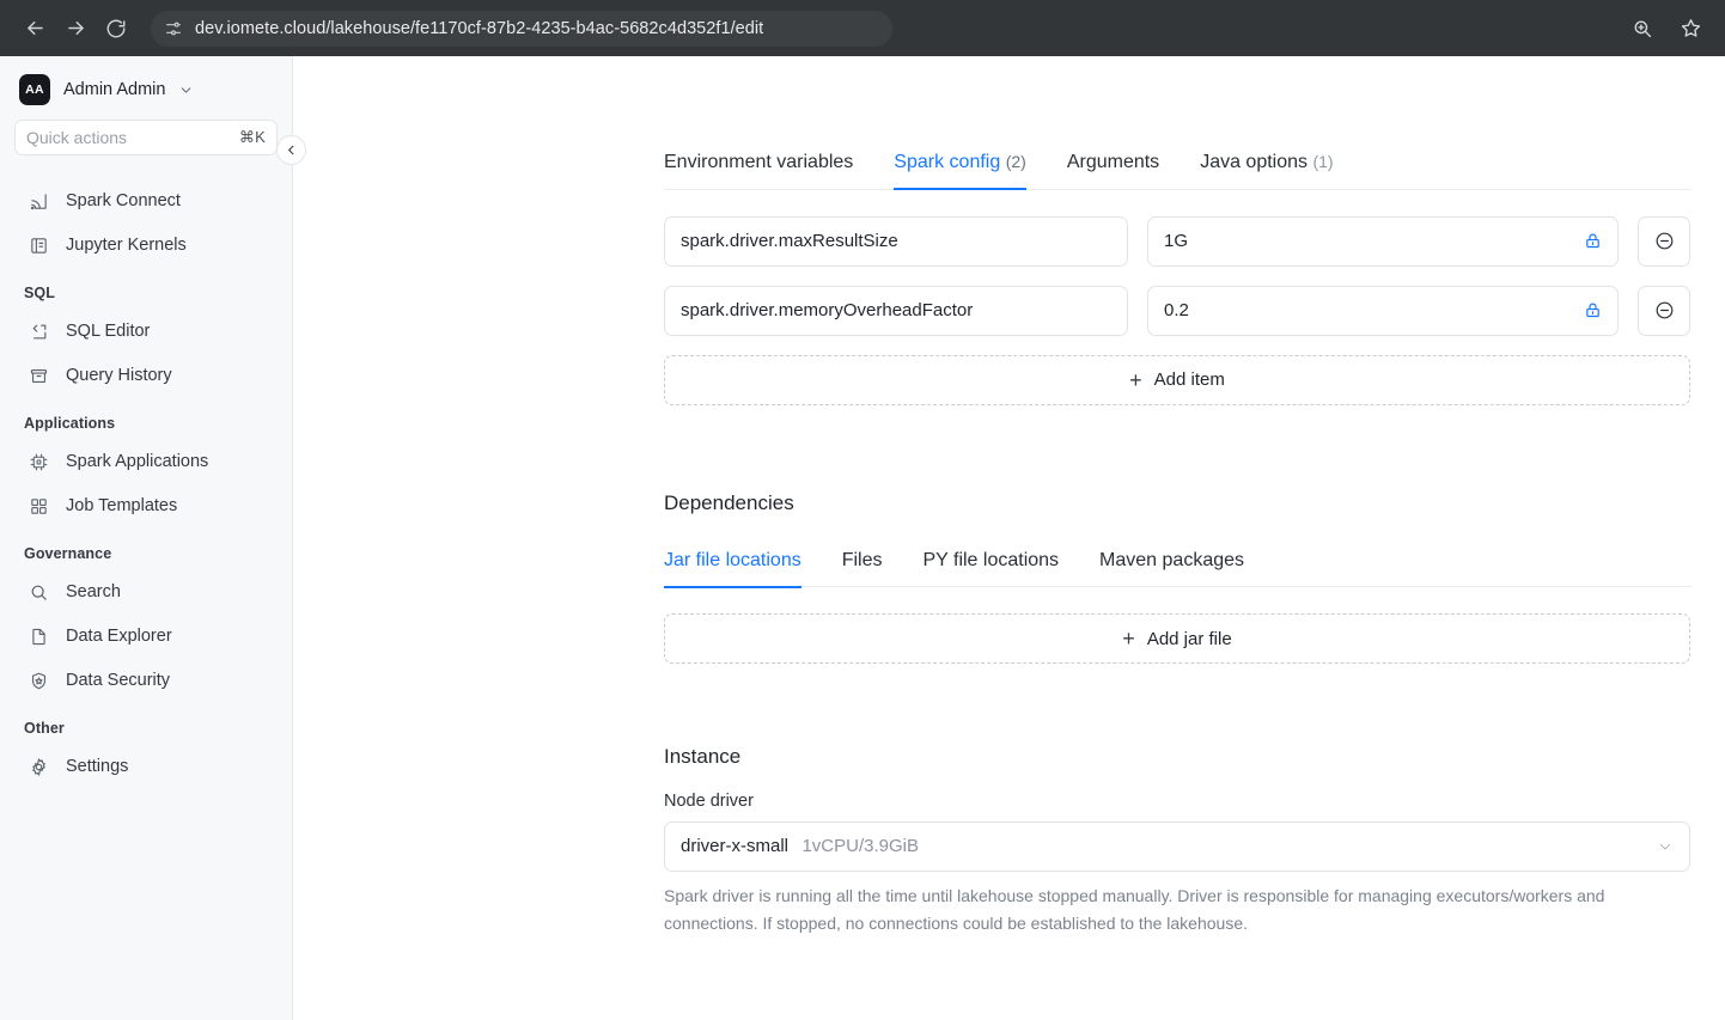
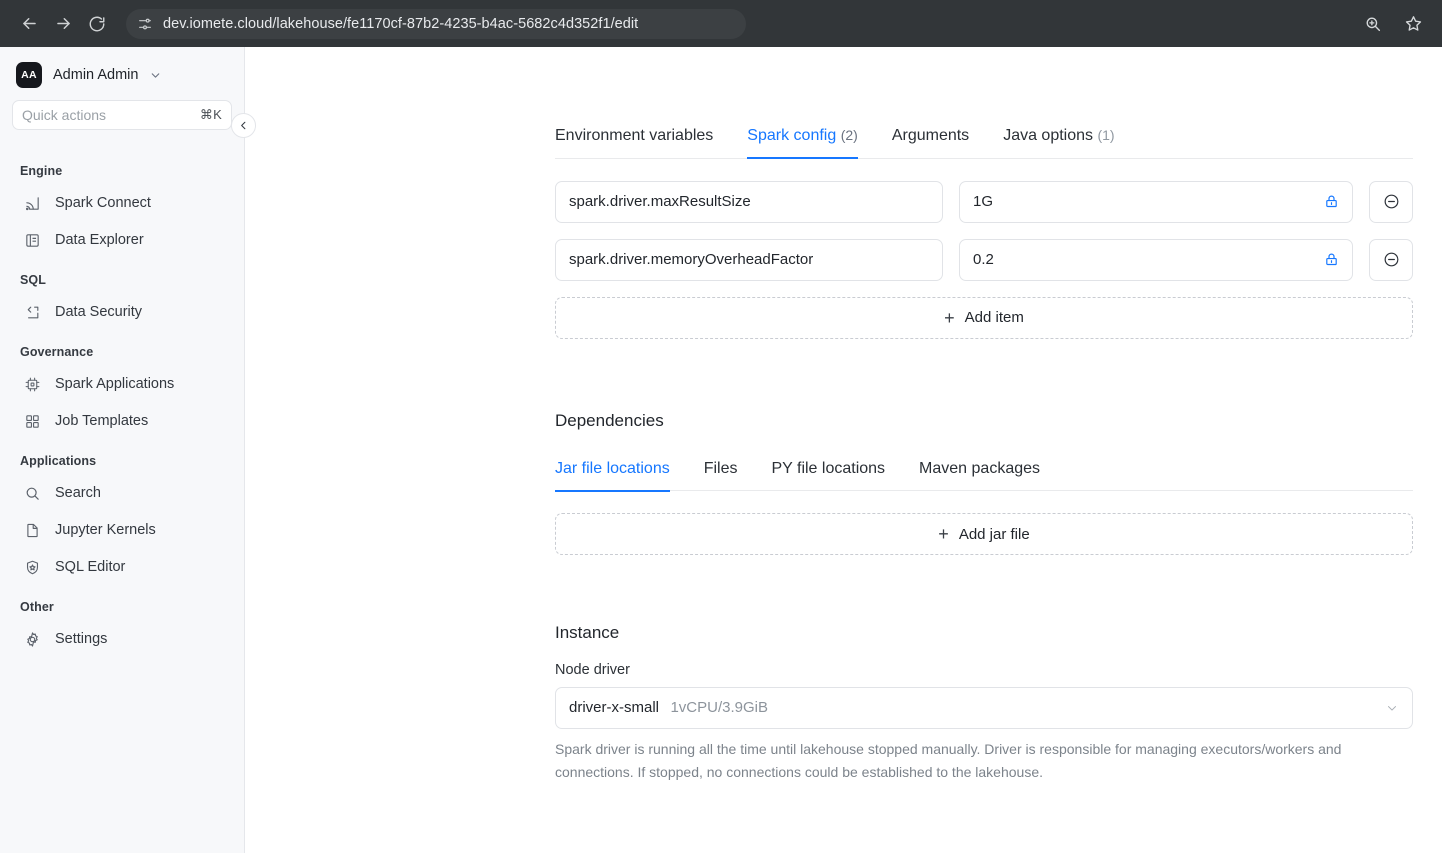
  dev.iomete.cloud/lakehouse/fe1170cf-87b2-4235-b4ac-5682c4d352f1/edit
  AA
  Admin Admin
  Quick actions
  ⌘K
+ Engine
  Spark Connect
- Jupyter Kernels
+ Data Explorer
  SQL
- SQL Editor
+ Data Security
- Query History
- Applications
+ Governance
  Spark Applications
  Job Templates
- Governance
+ Applications
  Search
- Data Explorer
+ Jupyter Kernels
- Data Security
+ SQL Editor
  Other
  Settings
  Environment variables
  Spark config (2)
  Arguments
  Java options (1)
  spark.driver.maxResultSize
  1G
  spark.driver.memoryOverheadFactor
  0.2
  +
  Add item
  Dependencies
  Jar file locations
  Files
  PY file locations
  Maven packages
  +
  Add jar file
  Instance
  Node driver
  driver-x-small 1vCPU/3.9GiB
  Spark driver is running all the time until lakehouse stopped manually. Driver is responsible for managing executors/workers and connections. If stopped, no connections could be established to the lakehouse.
